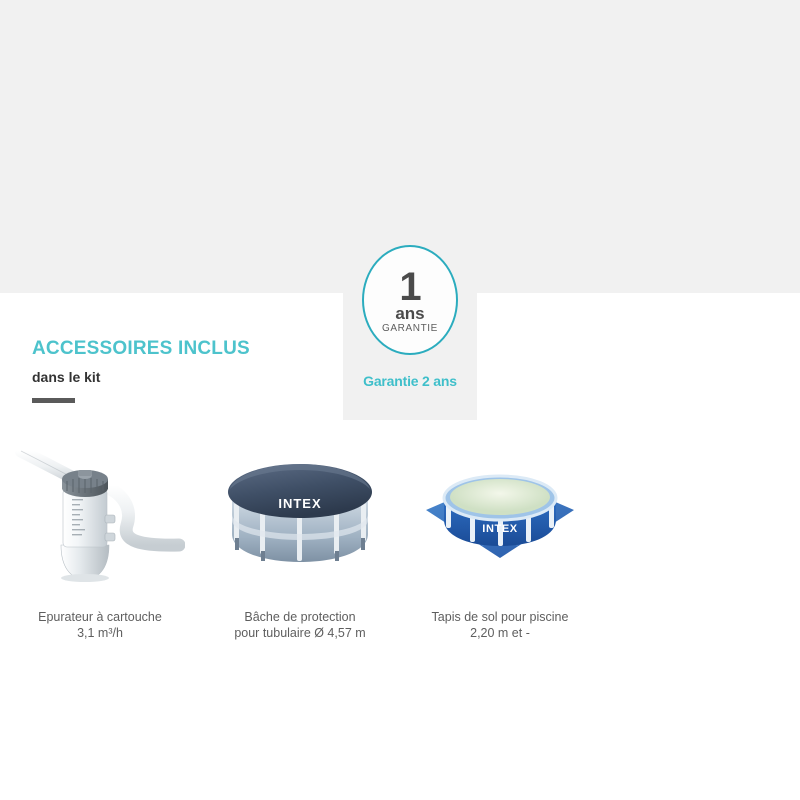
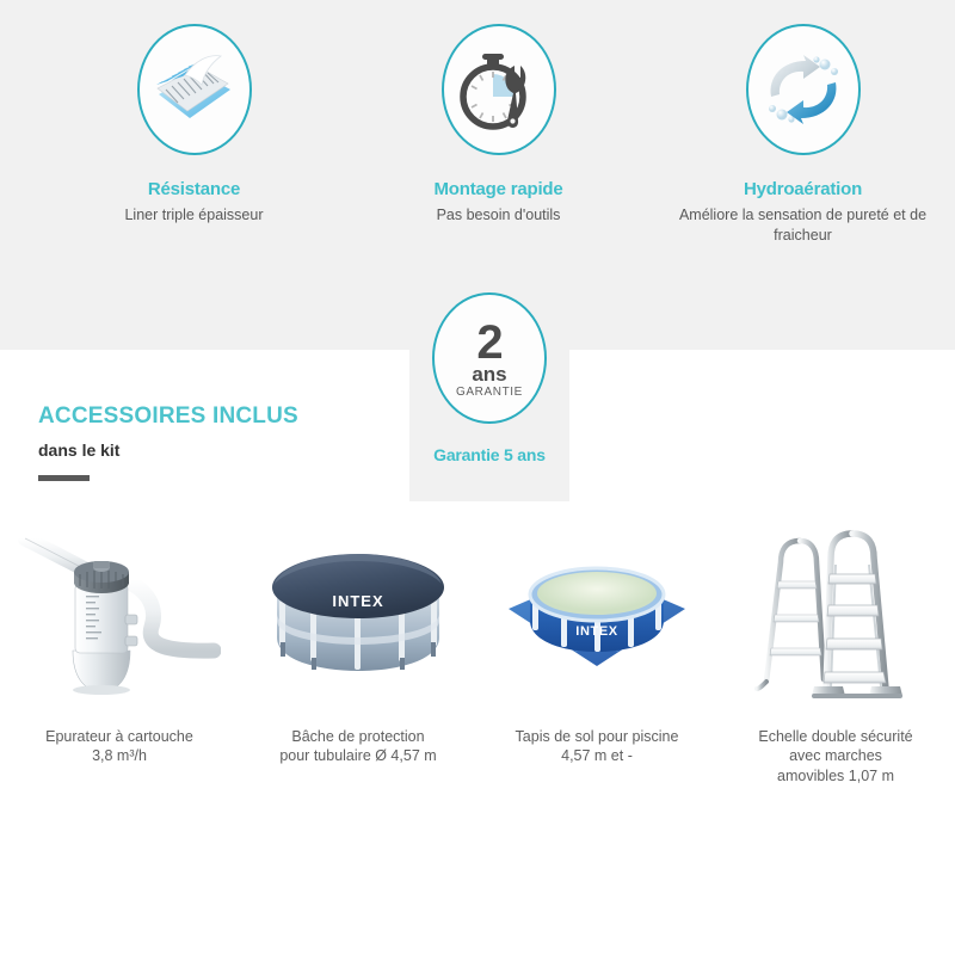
+ Résistance
+ Liner triple épaisseur
+ Montage rapide
+ Pas besoin d'outils
+ Hydroaération
+ Améliore la sensation de pureté et de fraicheur
- 1
+ 2
  ans
  GARANTIE
- Garantie 2 ans
+ Garantie 5 ans
  ACCESSOIRES INCLUS
  dans le kit
- Epurateur à cartouche 3,1 m³/h
+ Epurateur à cartouche 3,8 m³/h
  INTEX
  Bâche de protection pour tubulaire Ø 4,57 m
  INTEX
- Tapis de sol pour piscine 2,20 m et -
+ Tapis de sol pour piscine 4,57 m et -
+ Echelle double sécurité avec marches amovibles 1,07 m
